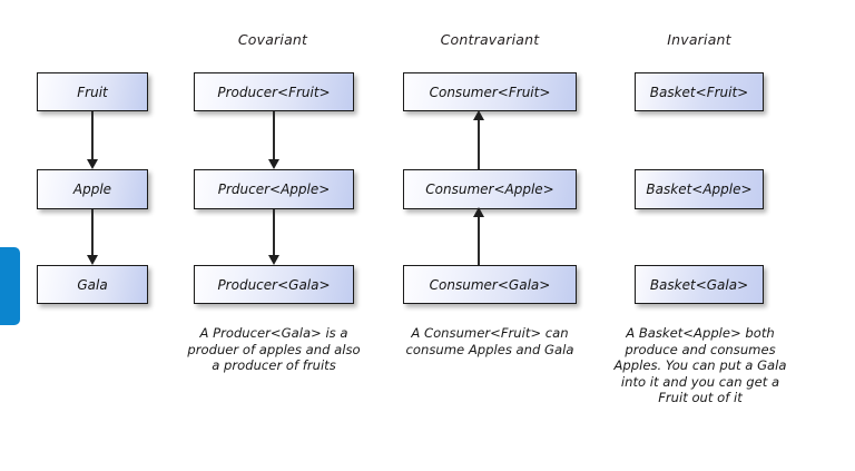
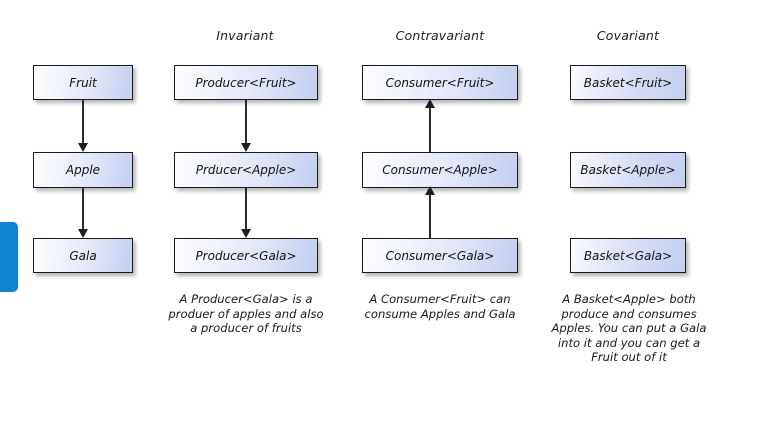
- Covariant
+ Invariant
  Contravariant
- Invariant
+ Covariant
  Fruit
  Apple
  Gala
  Producer<Fruit>
  Prducer<Apple>
  Producer<Gala>
  A Producer<Gala> is a produer of apples and also a producer of fruits
  Consumer<Fruit>
  Consumer<Apple>
  Consumer<Gala>
  A Consumer<Fruit> can consume Apples and Gala
  Basket<Fruit>
  Basket<Apple>
  Basket<Gala>
  A Basket<Apple> both produce and consumes Apples. You can put a Gala into it and you can get a Fruit out of it
